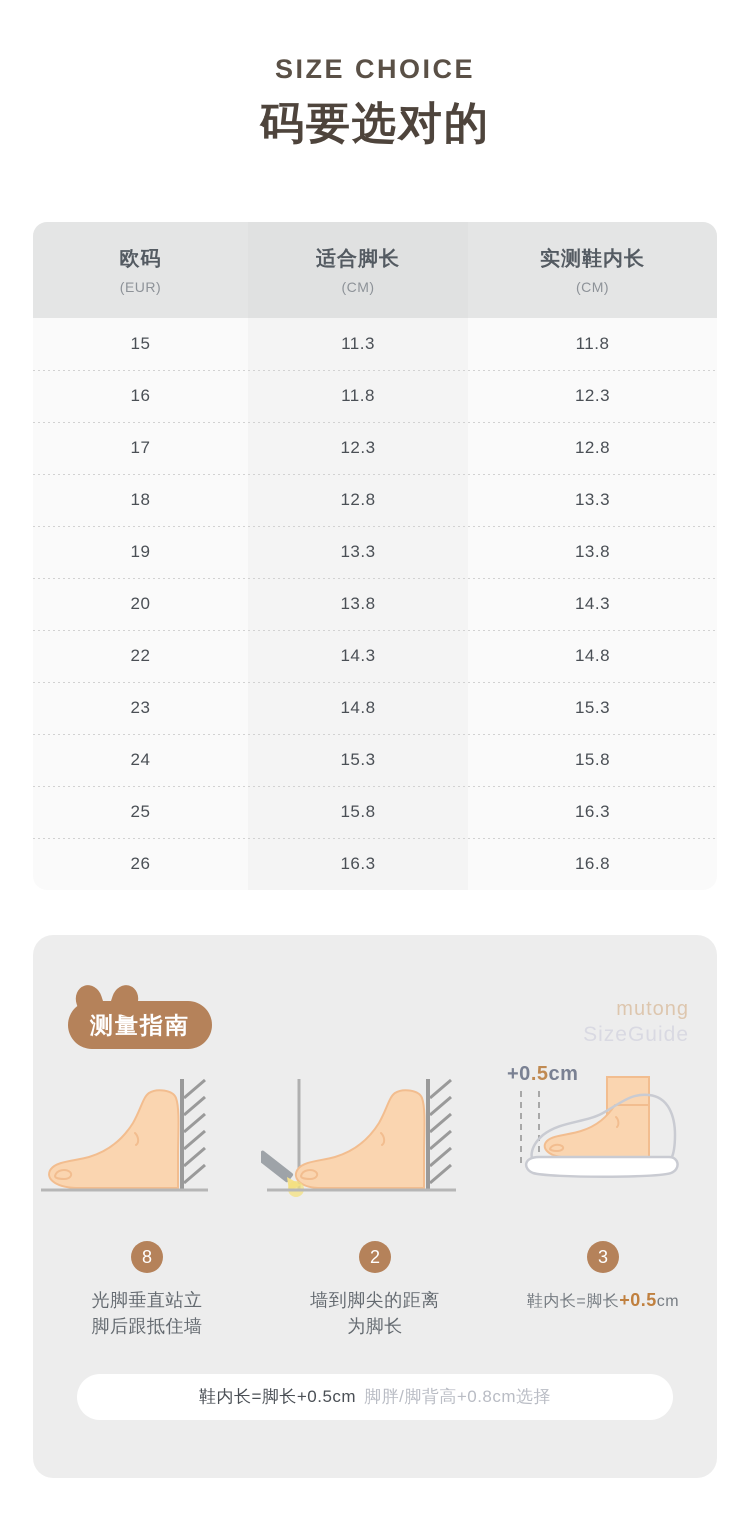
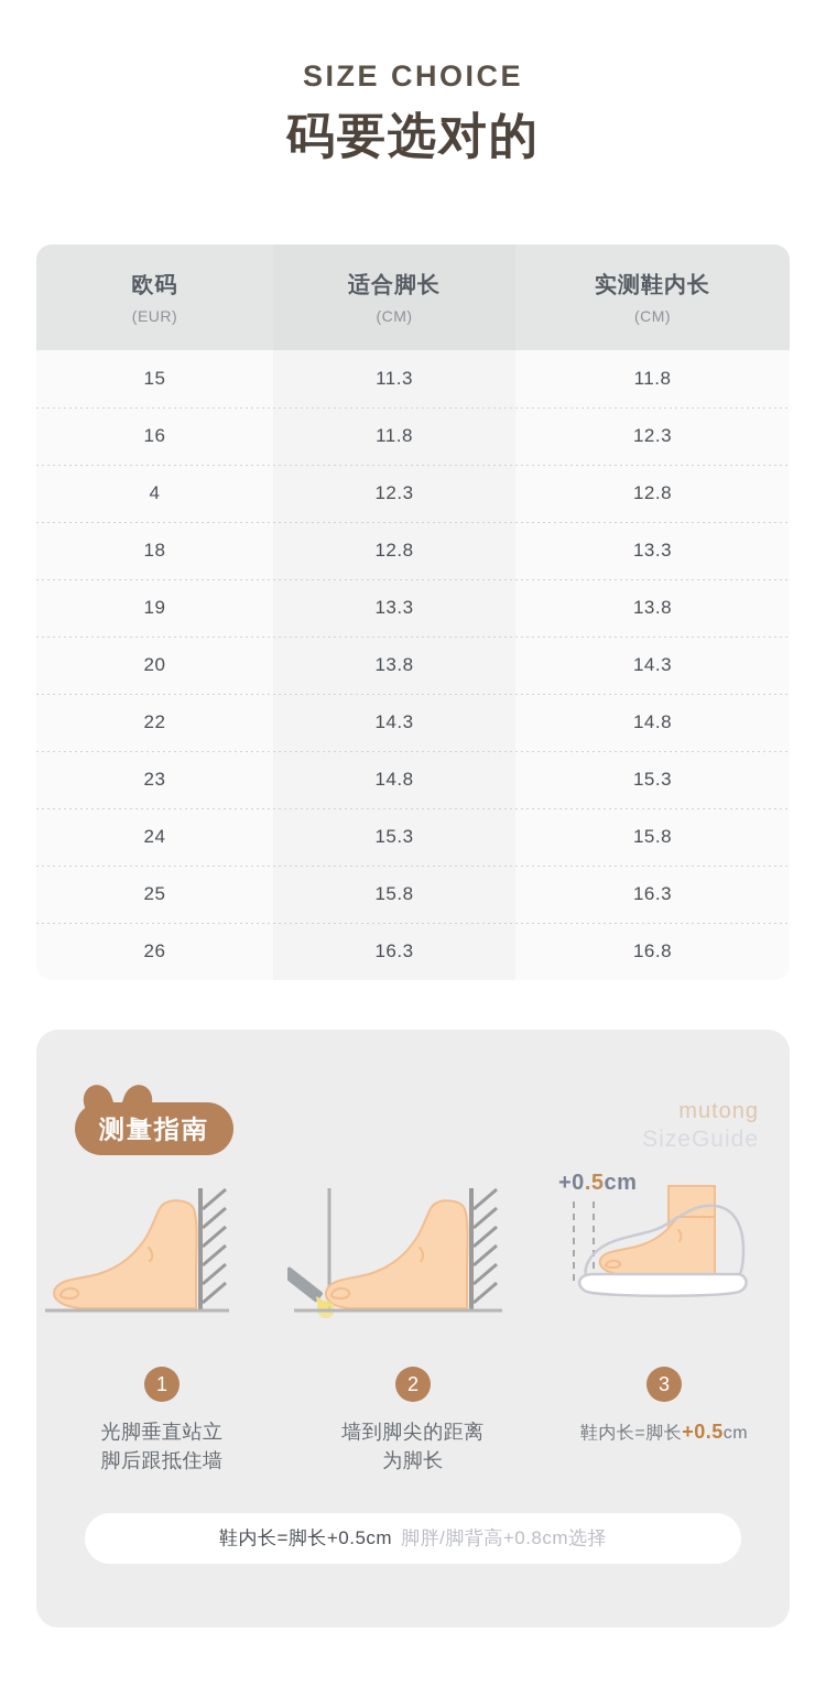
  SIZE CHOICE
  码要选对的
  欧码
  (EUR)
  适合脚长
  (CM)
  实测鞋内长
  (CM)
  15
  11.3
  11.8
  16
  11.8
  12.3
- 17
+ 4
  12.3
  12.8
  18
  12.8
  13.3
  19
  13.3
  13.8
  20
  13.8
  14.3
  22
  14.3
  14.8
  23
  14.8
  15.3
  24
  15.3
  15.8
  25
  15.8
  16.3
  26
  16.3
  16.8
  测量指南
  mutong
- 8
+ 1
  光脚垂直站立
  脚后跟抵住墙
  2
  墙到脚尖的距离
  为脚长
  +0.5cm
  3
  鞋内长=脚长+0.5cm
  鞋内长=脚长+0.5cm
  脚胖/脚背高+0.8cm选择
